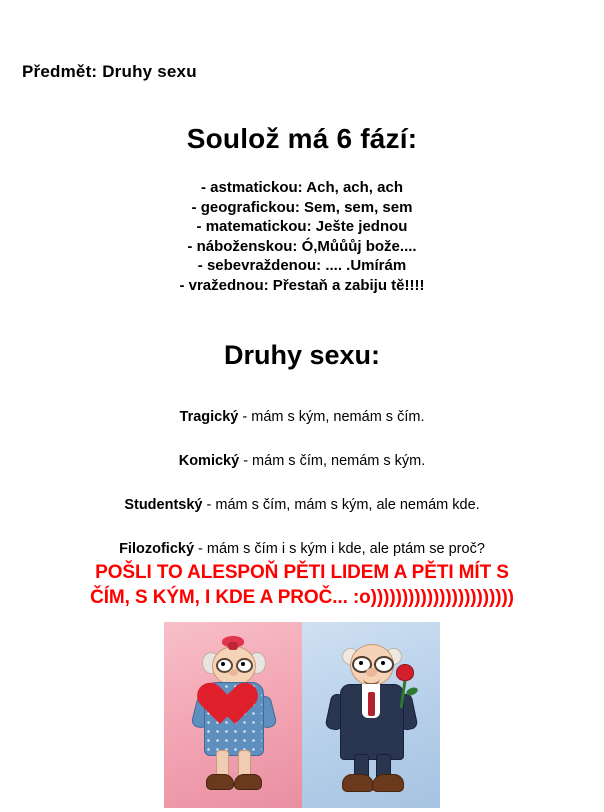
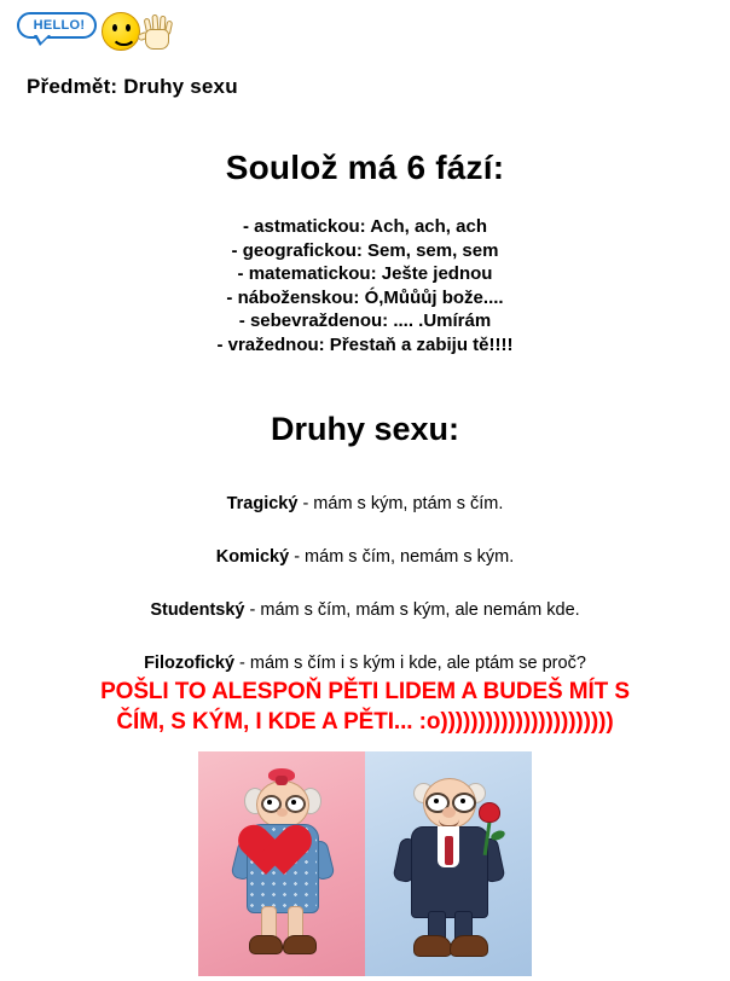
+ HELLO!
  Předmět: Druhy sexu
  Soulož má 6 fází:
  - astmatickou: Ach, ach, ach
  - geografickou: Sem, sem, sem
  - matematickou: Ješte jednou
  - náboženskou: Ó,Můůůj bože....
  - sebevraždenou: .... .Umírám
  - vražednou: Přestaň a zabiju tě!!!!
  Druhy sexu:
- Tragický - mám s kým, nemám s čím.
+ Tragický - mám s kým, ptám s čím.
  Komický - mám s čím, nemám s kým.
  Studentský - mám s čím, mám s kým, ale nemám kde.
  Filozofický - mám s čím i s kým i kde, ale ptám se proč?
- POŠLI TO ALESPOŇ PĚTI LIDEM A PĚTI MÍT S
+ POŠLI TO ALESPOŇ PĚTI LIDEM A BUDEŠ MÍT S
- ČÍM, S KÝM, I KDE A PROČ... :o)))))))))))))))))))))))
+ ČÍM, S KÝM, I KDE A PĚTI... :o)))))))))))))))))))))))
